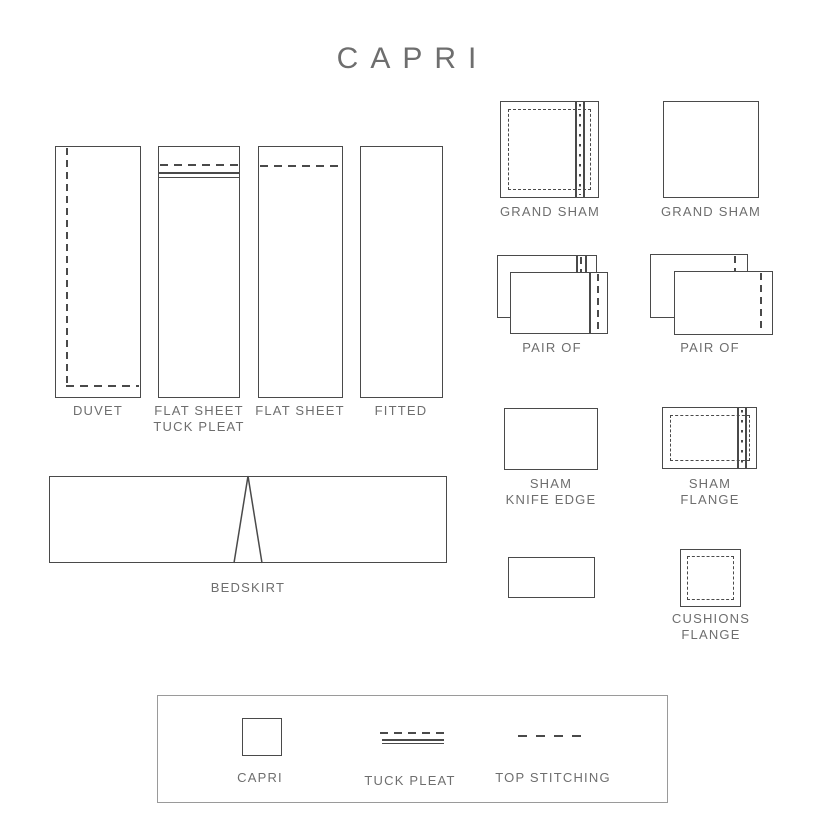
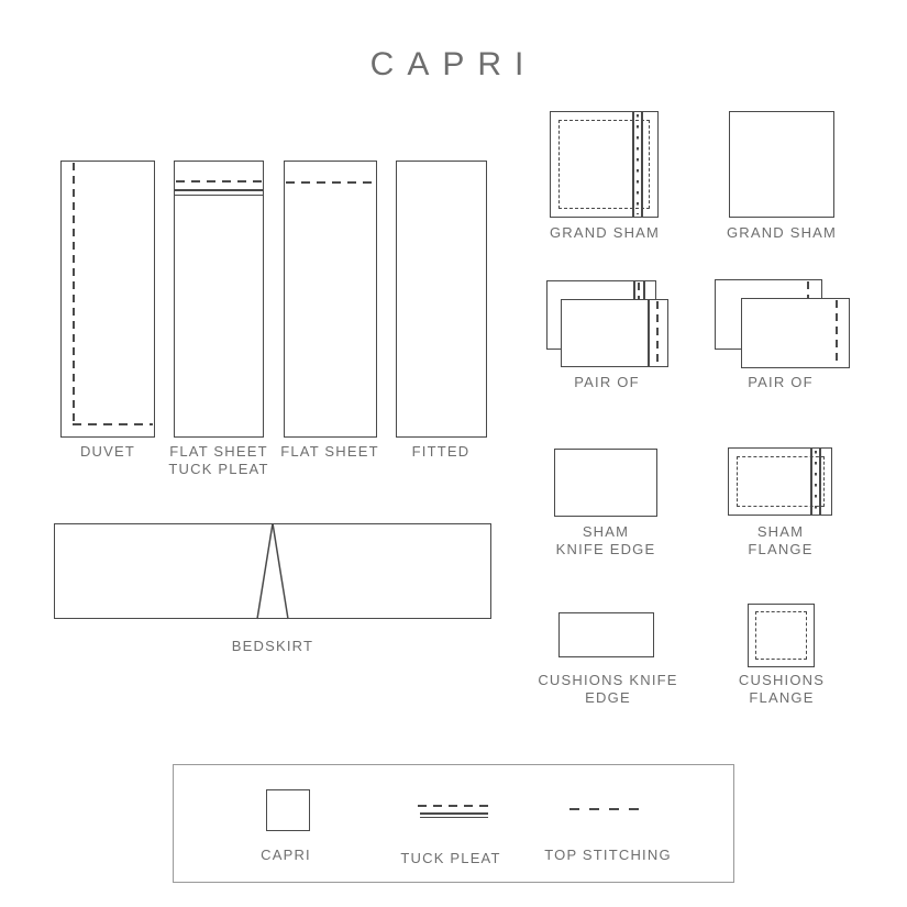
  CAPRI
  DUVET
  FLAT SHEET
  TUCK PLEAT
  FLAT SHEET
  FITTED
  BEDSKIRT
  GRAND SHAM
  GRAND SHAM
  PAIR OF
  PAIR OF
  SHAM
  KNIFE EDGE
  SHAM
  FLANGE
+ CUSHIONS KNIFE
+ EDGE
  CUSHIONS
  FLANGE
  CAPRI
  TUCK PLEAT
  TOP STITCHING
